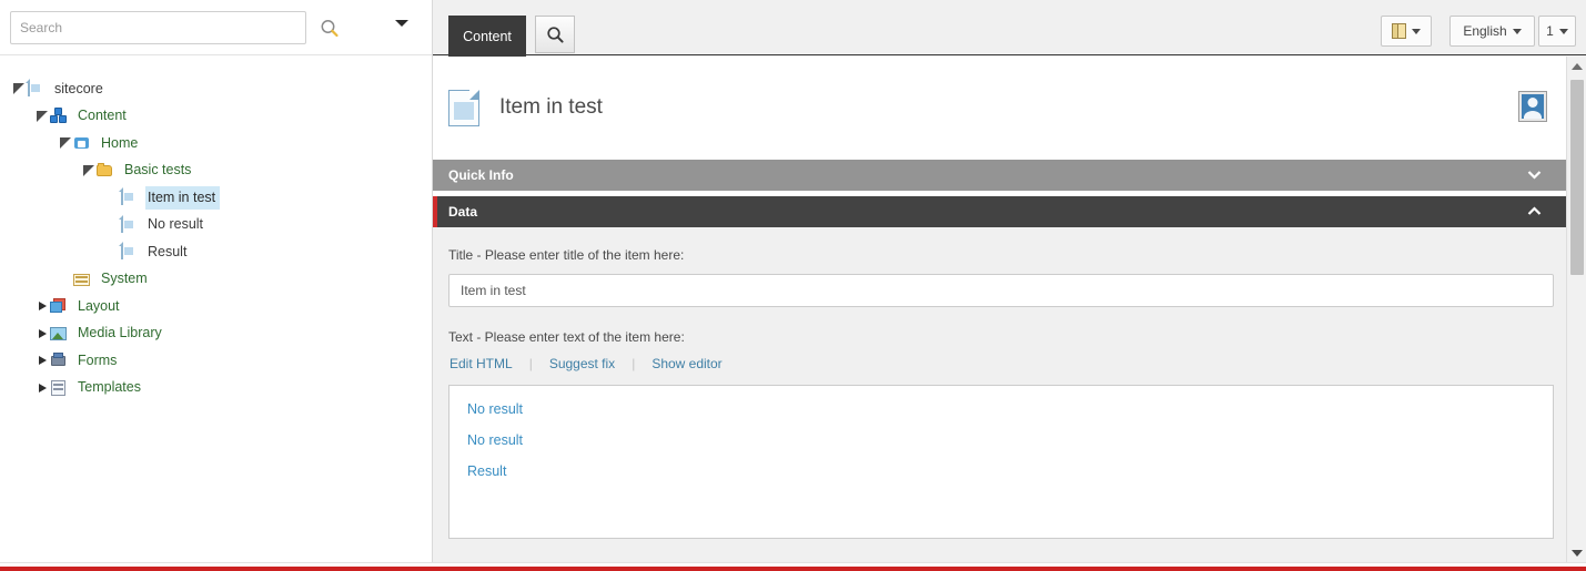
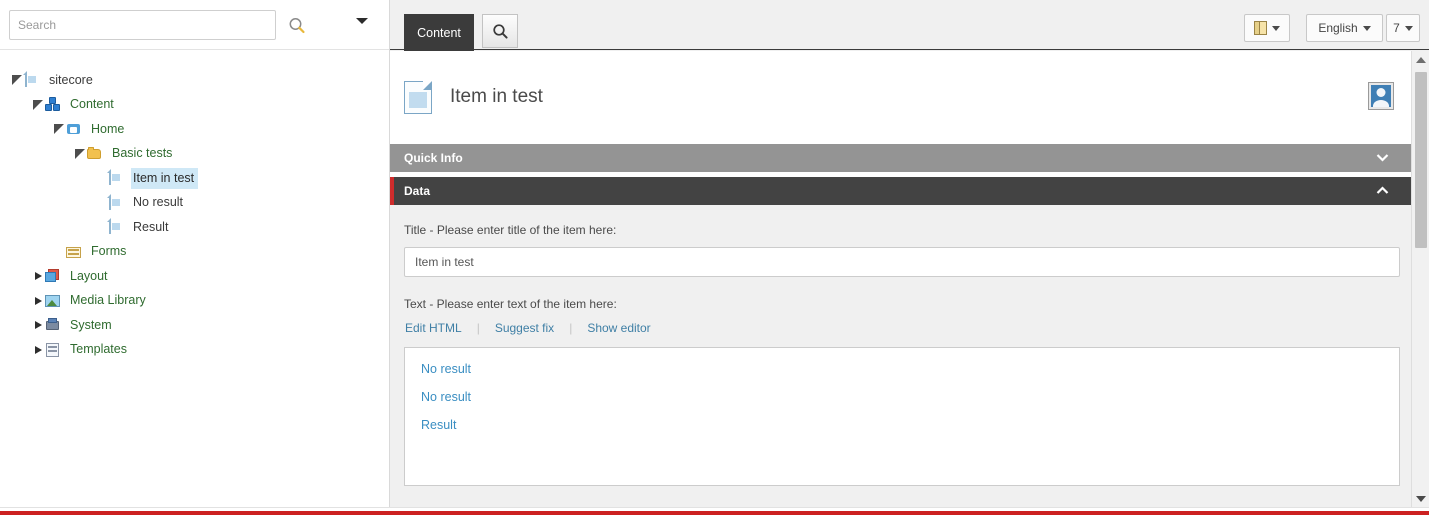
  Search
  sitecore
  Content
  Home
  Basic tests
  Item in test
  No result
  Result
- System
+ Forms
  Layout
  Media Library
- Forms
+ System
  Templates
  Content
  English
- 1
+ 7
  Item in test
  Quick Info
  Data
  Title - Please enter title of the item here:
  Item in test
  Text - Please enter text of the item here:
  Edit HTML
  |
  Suggest fix
  |
  Show editor
  No result
  No result
  Result
